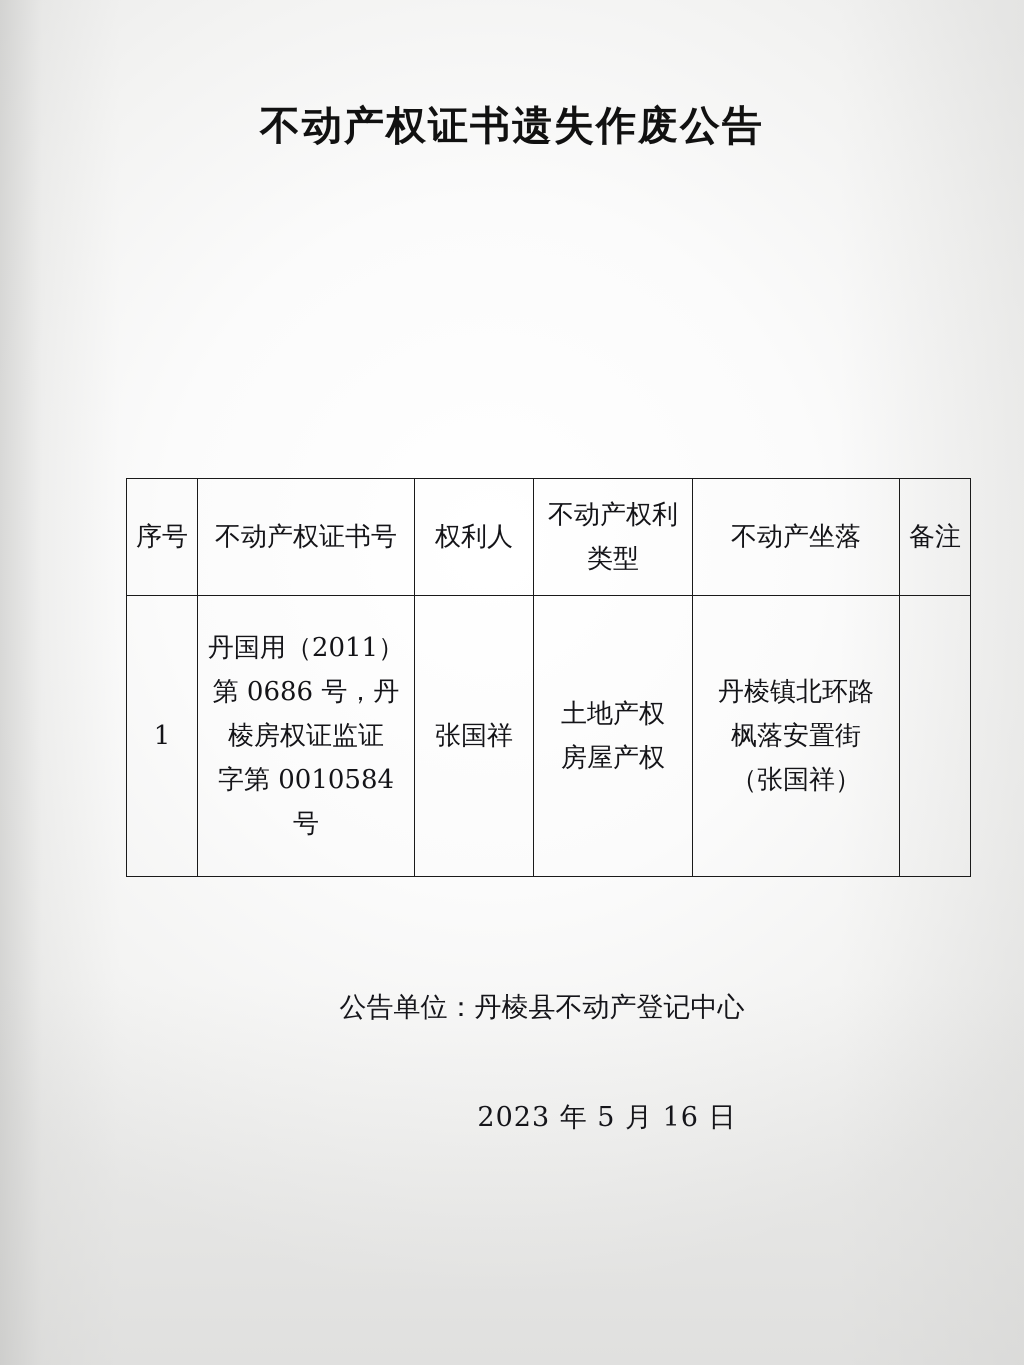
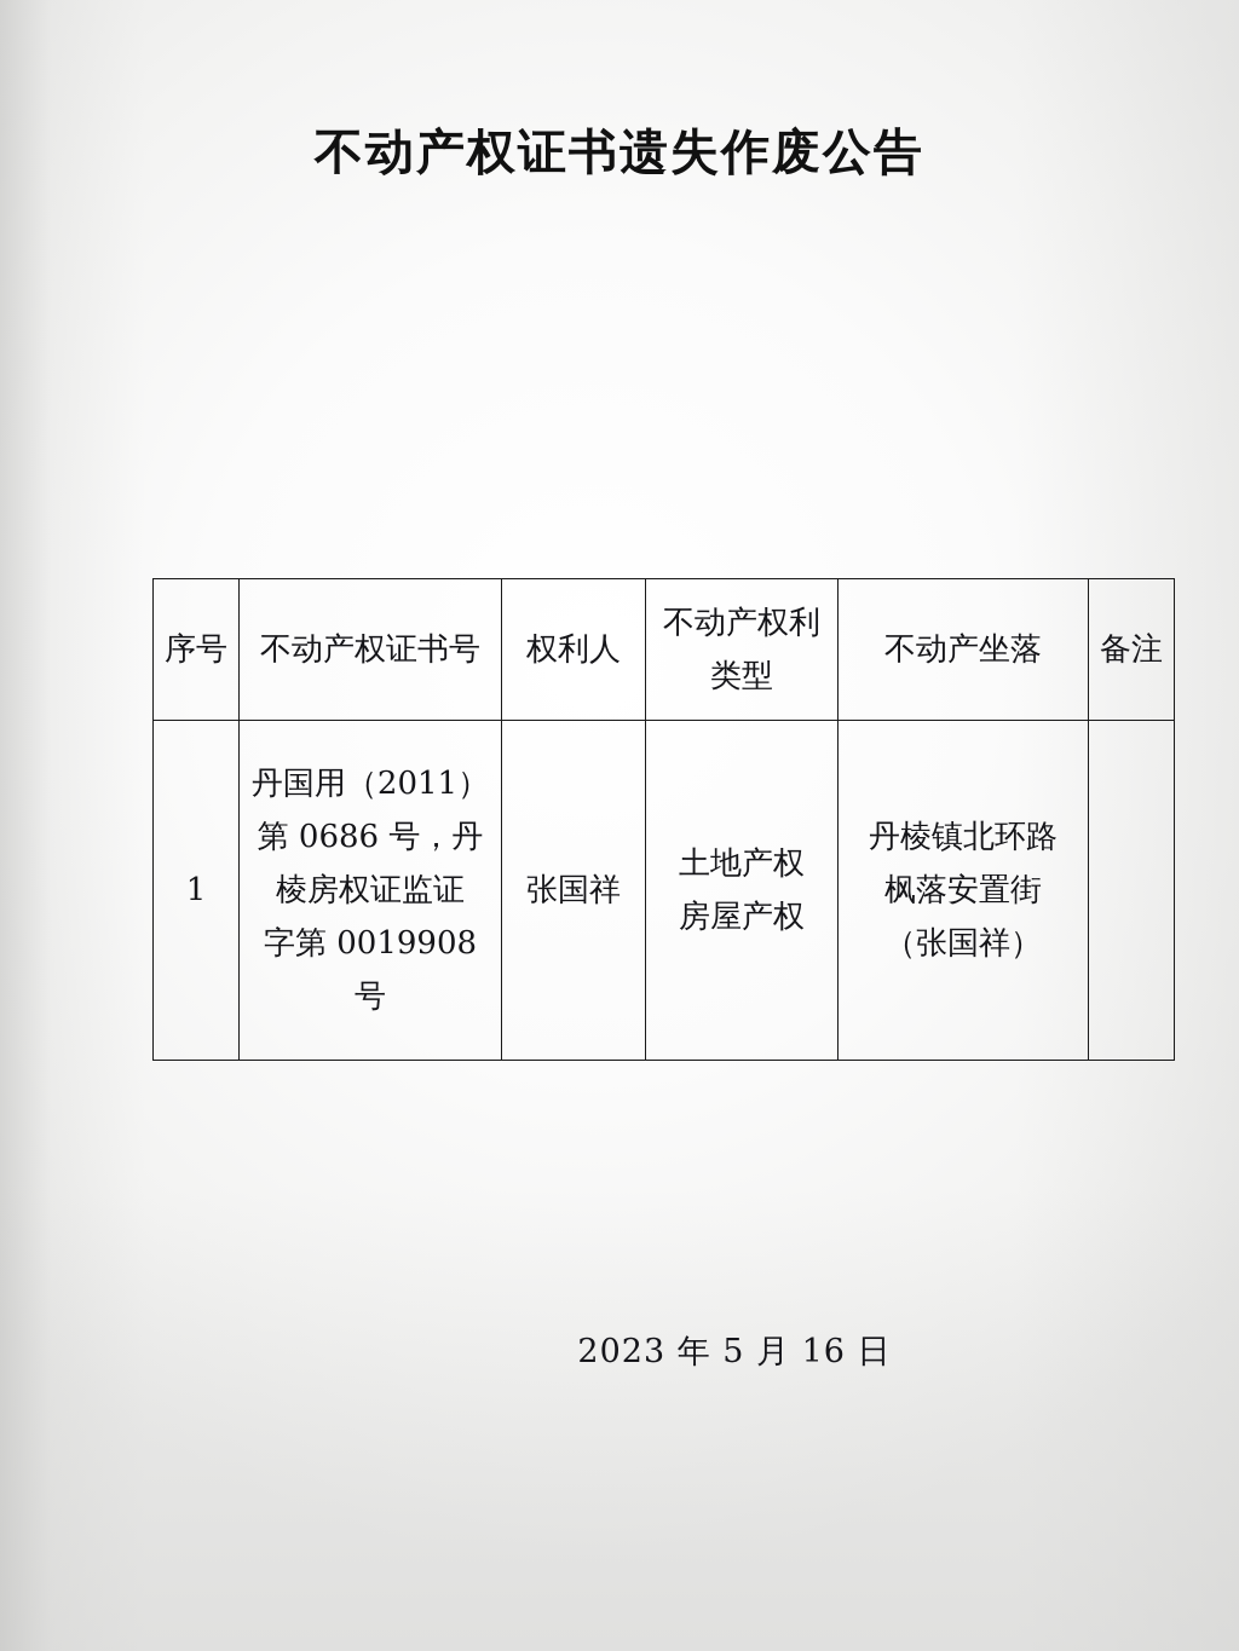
  不动产权证书遗失作废公告
  序号	不动产权证书号	权利人	不动产权利 类型	不动产坐落	备注
- 1	丹国用（2011） 第 0686 号，丹 棱房权证监证 字第 0010584 号	张国祥	土地产权 房屋产权	丹棱镇北环路 枫落安置街 （张国祥）
+ 1	丹国用（2011） 第 0686 号，丹 棱房权证监证 字第 0019908 号	张国祥	土地产权 房屋产权	丹棱镇北环路 枫落安置街 （张国祥）
- 公告单位：丹棱县不动产登记中心
  2023 年 5 月 16 日
